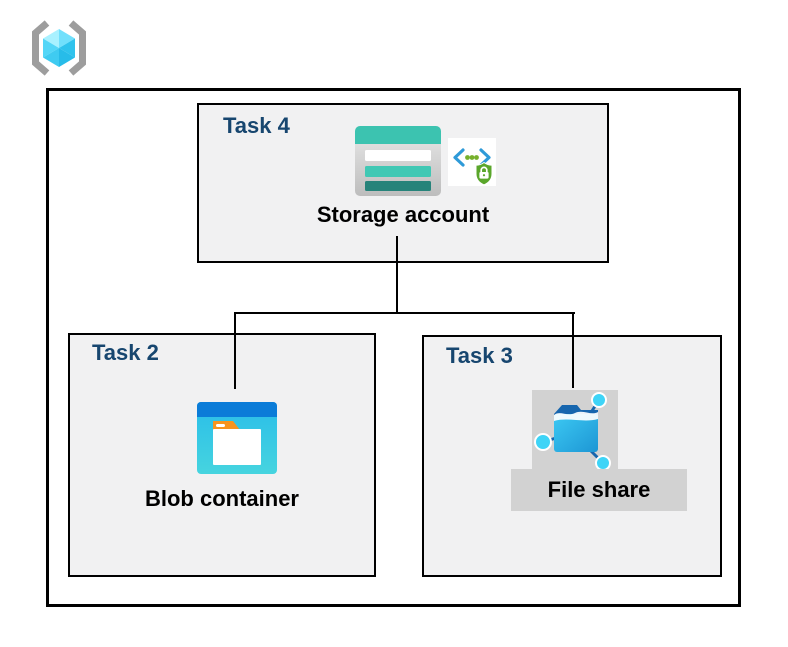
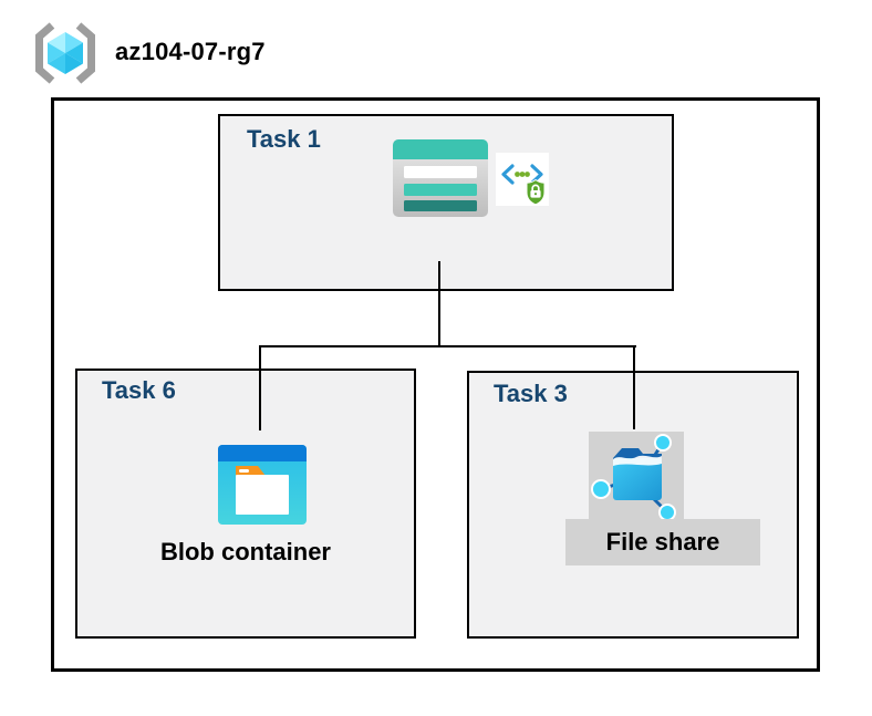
+ az104-07-rg7
- Task 4
+ Task 1
- Storage account
- Task 2
+ Task 6
  Blob container
  Task 3
  File share
